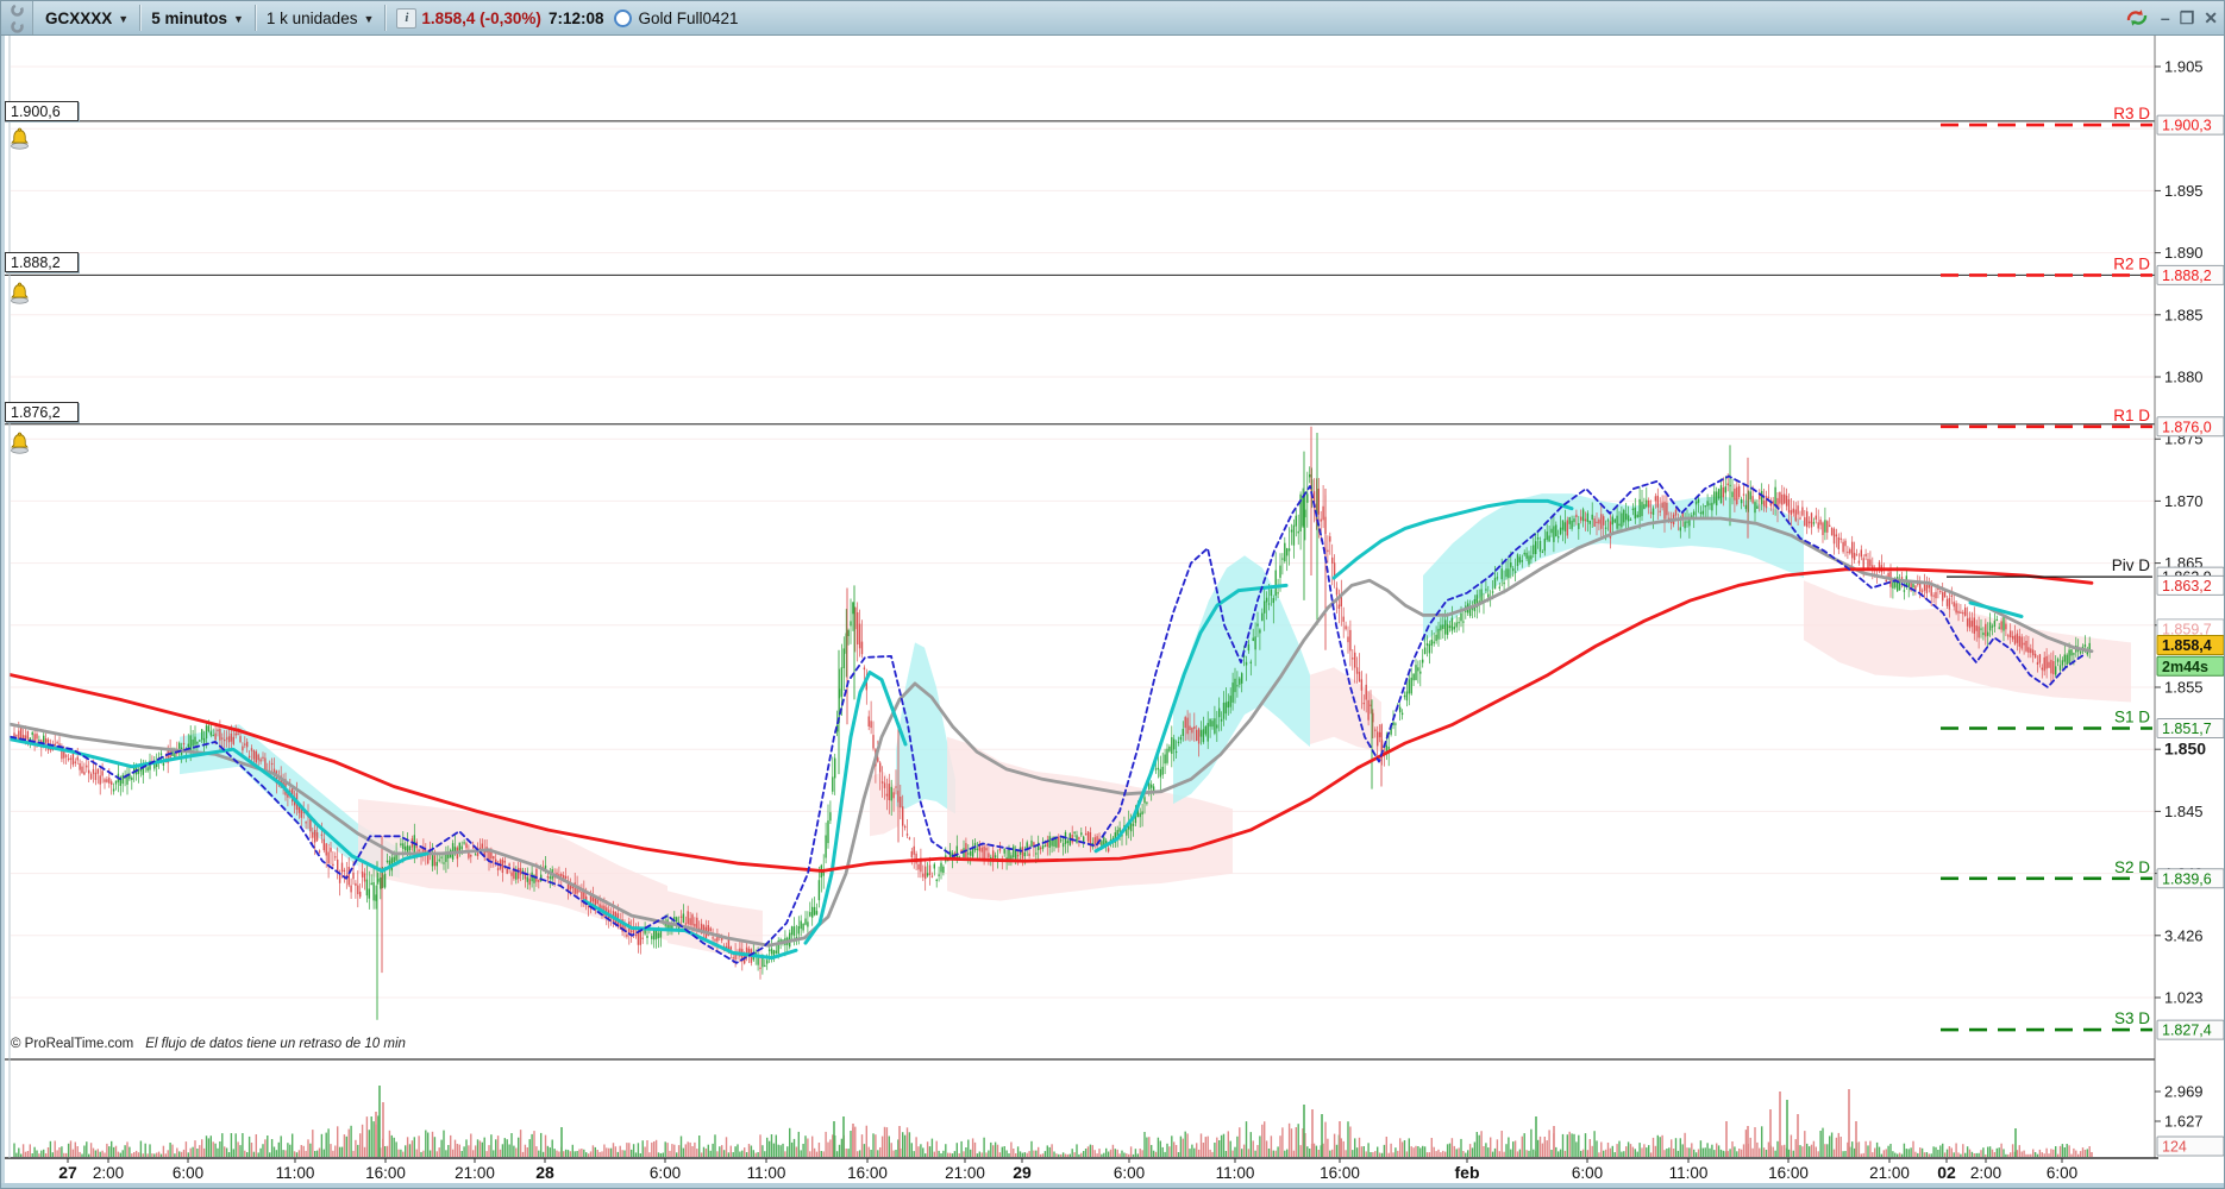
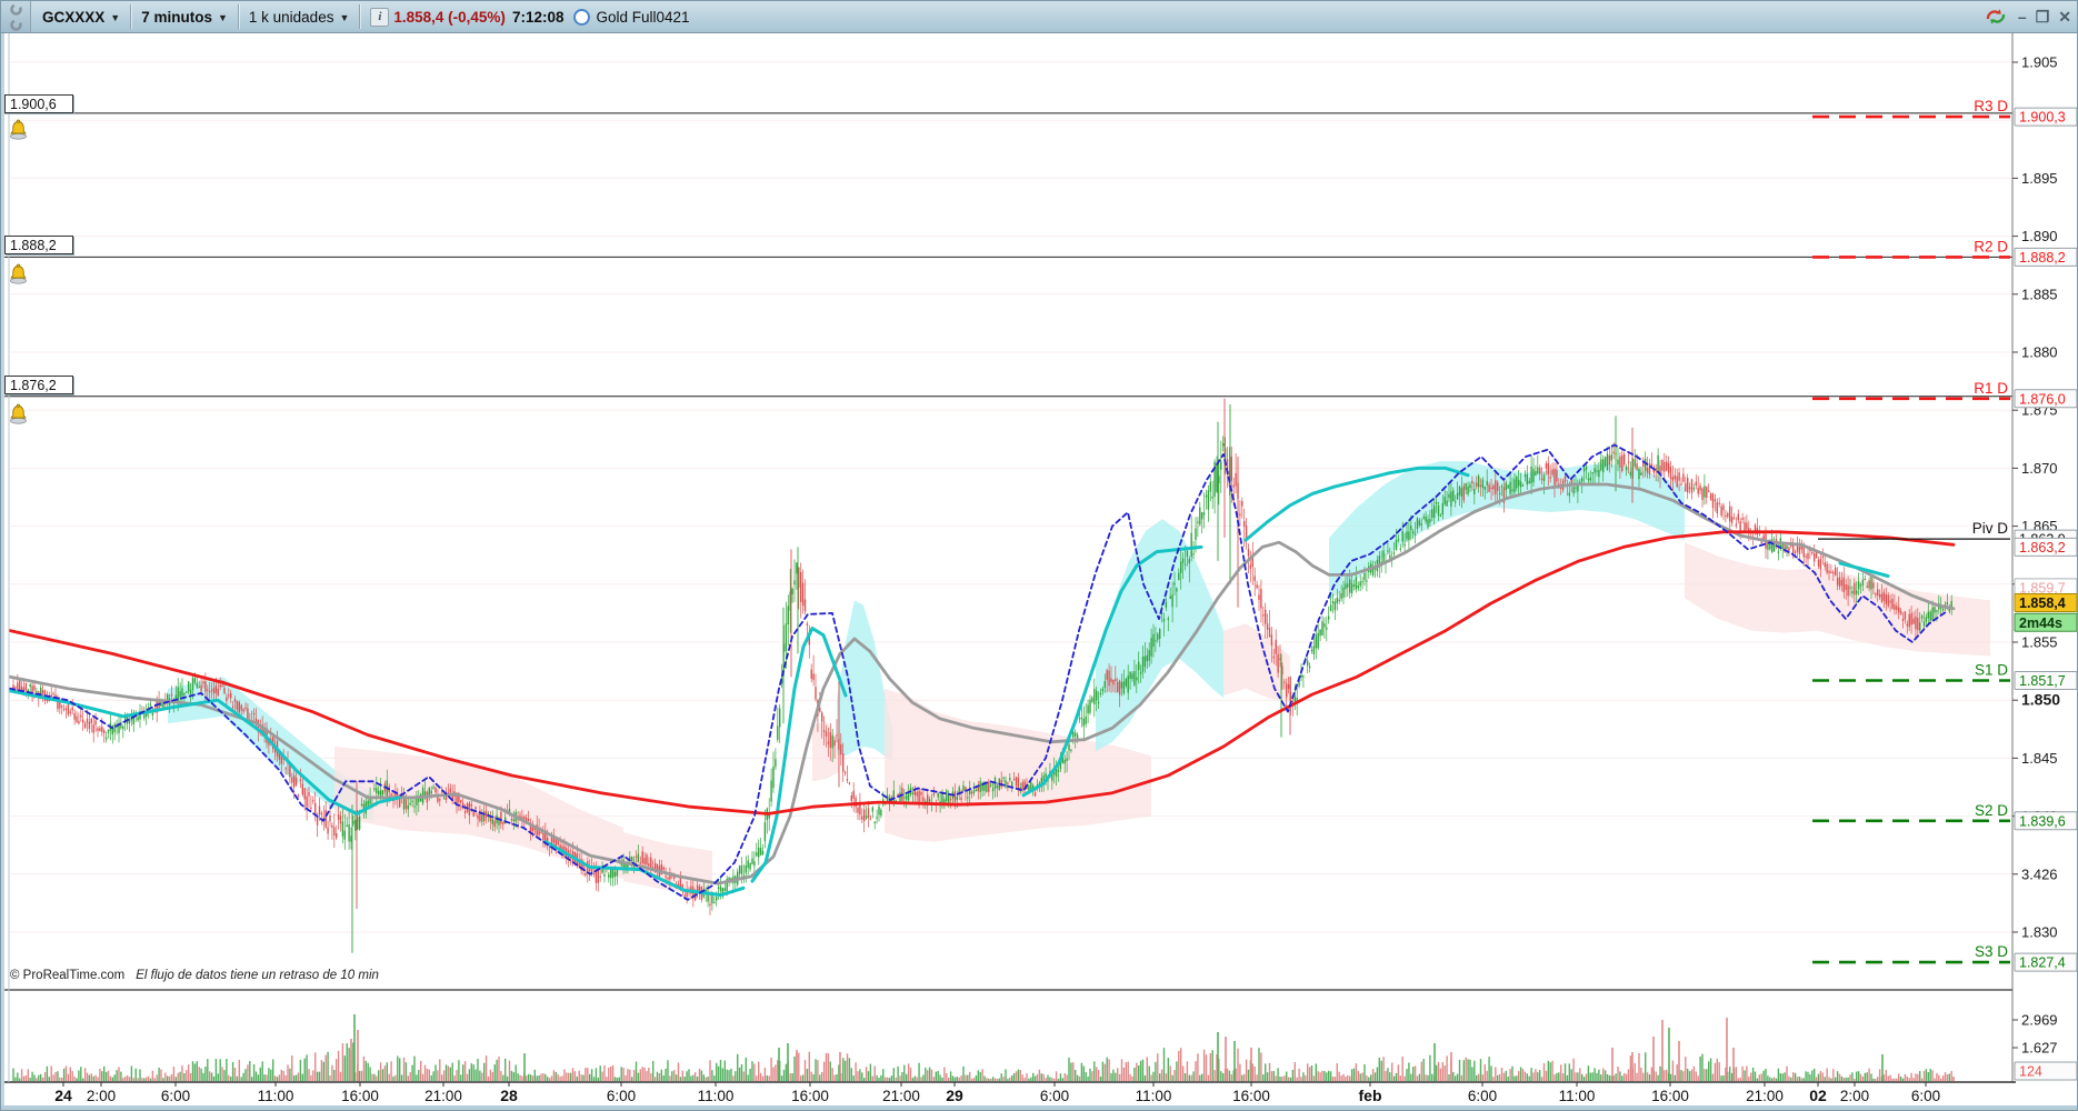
  GCXXXX
  ▼
- 5 minutos
+ 7 minutos
  ▼
  1 k unidades
  ▼
  i
- 1.858,4 (-0,30%)
+ 1.858,4 (-0,45%)
  7:12:08
  Gold Full0421
  –
  ❐
  ✕
  R3 D
  R2 D
  R1 D
  Piv D
  S1 D
  S2 D
  S3 D
  1.905
  1.895
  1.890
  1.885
  1.880
  1.875
  1.870
  1.865
  1.855
  1.850
  1.845
  3.426
- 1.023
+ 1.830
  2.969
  1.627
- 27
+ 24
  2:00
  6:00
  11:00
  16:00
  21:00
  28
  6:00
  11:00
  16:00
  21:00
  29
  6:00
  11:00
  16:00
  feb
  6:00
  11:00
  16:00
  21:00
  02
  2:00
  6:00
  1.900,3
  1.888,2
  1.876,0
  1.851,7
  1.839,6
  1.827,4
  1.863,2
  1.859,7
  1.858,4
  2m44s
  124
  1.900,6
  1.888,2
  1.876,2
  © ProRealTime.com El flujo de datos tiene un retraso de 10 min
